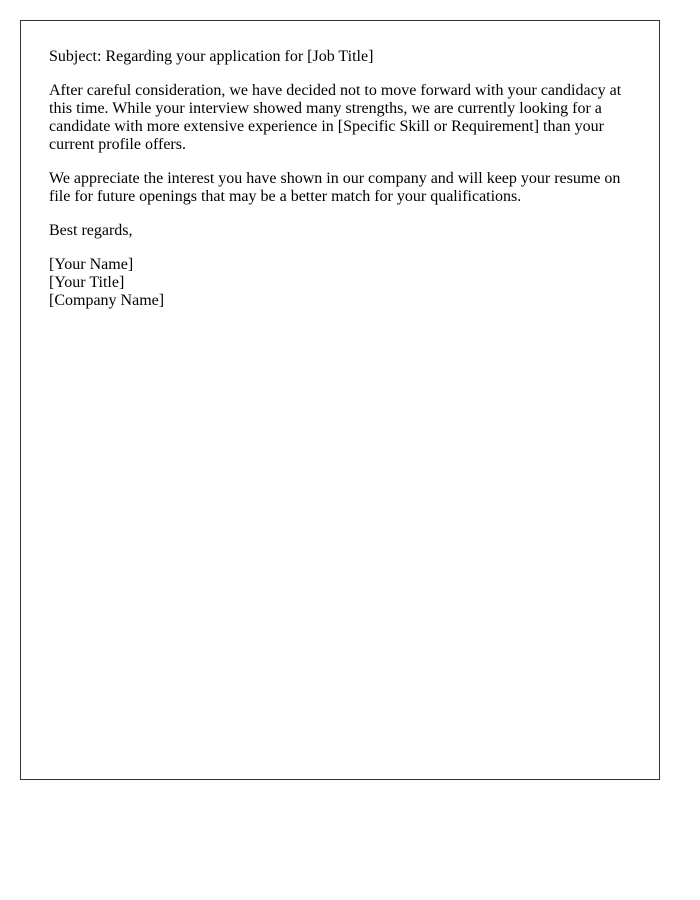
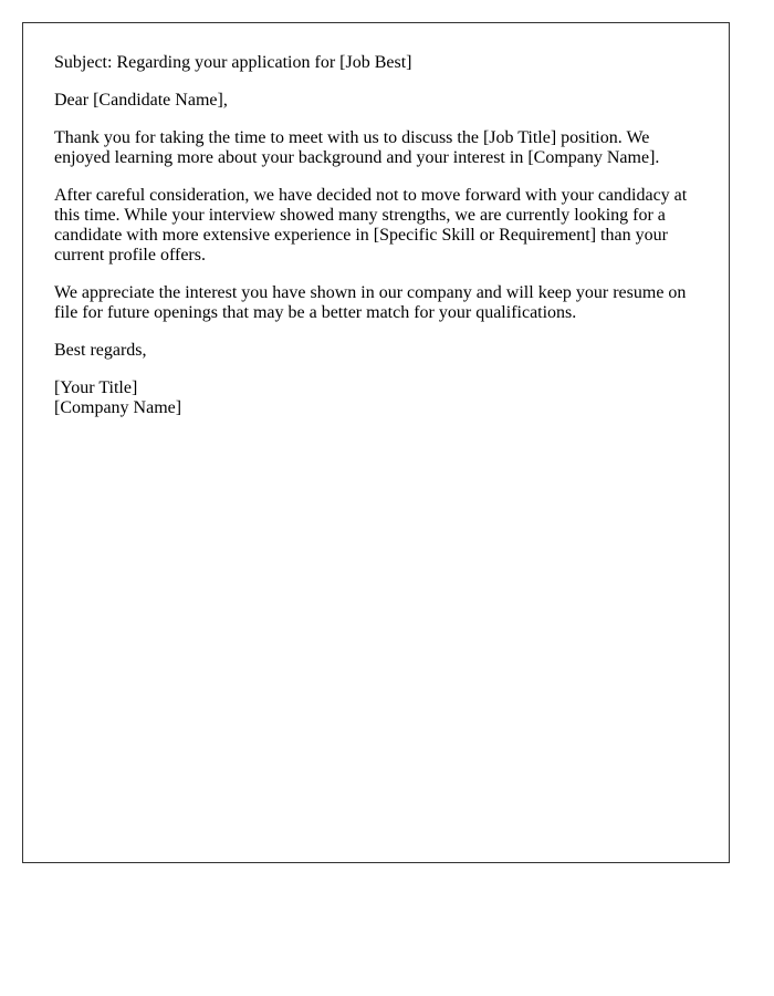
- Subject: Regarding your application for [Job Title]
+ Subject: Regarding your application for [Job Best]
+ Dear [Candidate Name],
+ Thank you for taking the time to meet with us to discuss the [Job Title] position. We enjoyed learning more about your background and your interest in [Company Name].
  After careful consideration, we have decided not to move forward with your candidacy at this time. While your interview showed many strengths, we are currently looking for a candidate with more extensive experience in [Specific Skill or Requirement] than your current profile offers.
  We appreciate the interest you have shown in our company and will keep your resume on file for future openings that may be a better match for your qualifications.
  Best regards,
- [Your Name]
  [Your Title]
  [Company Name]
